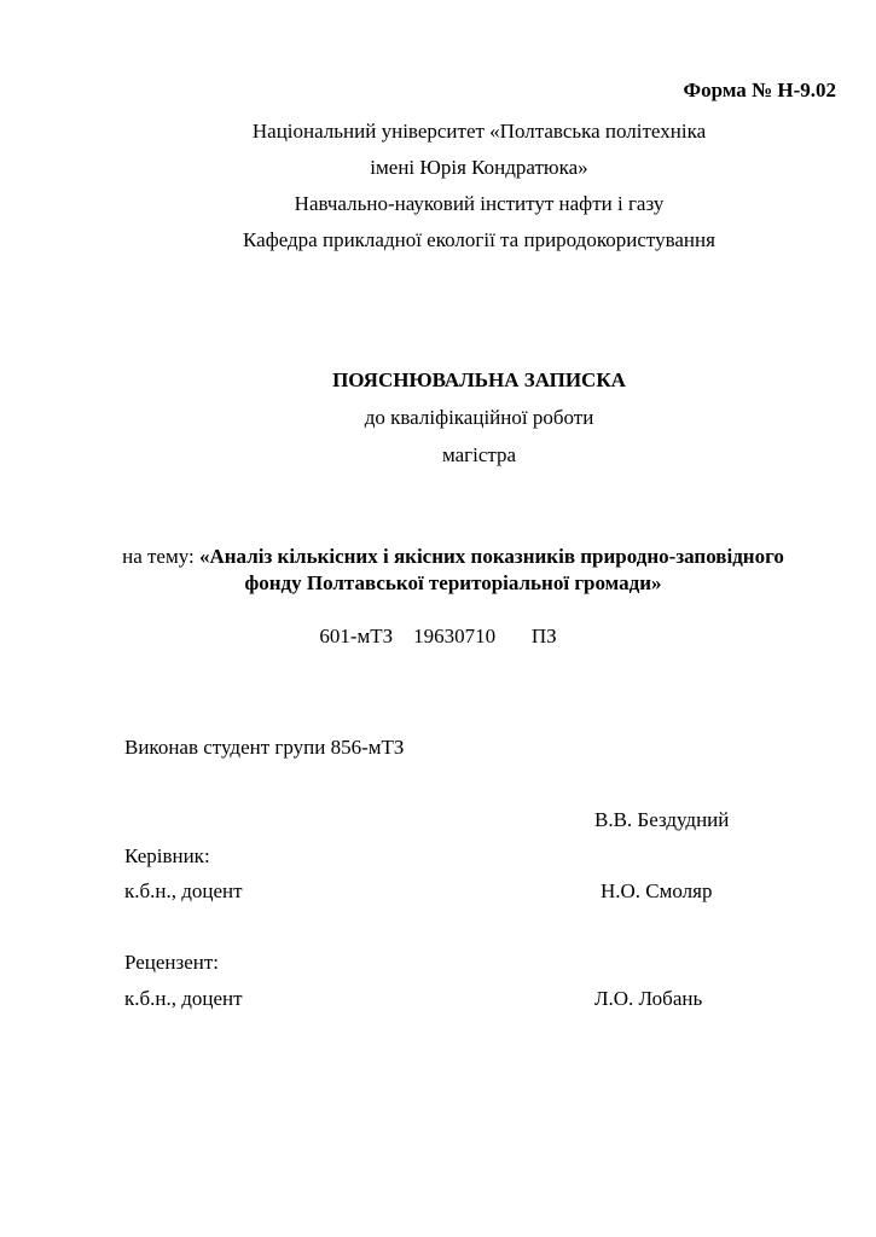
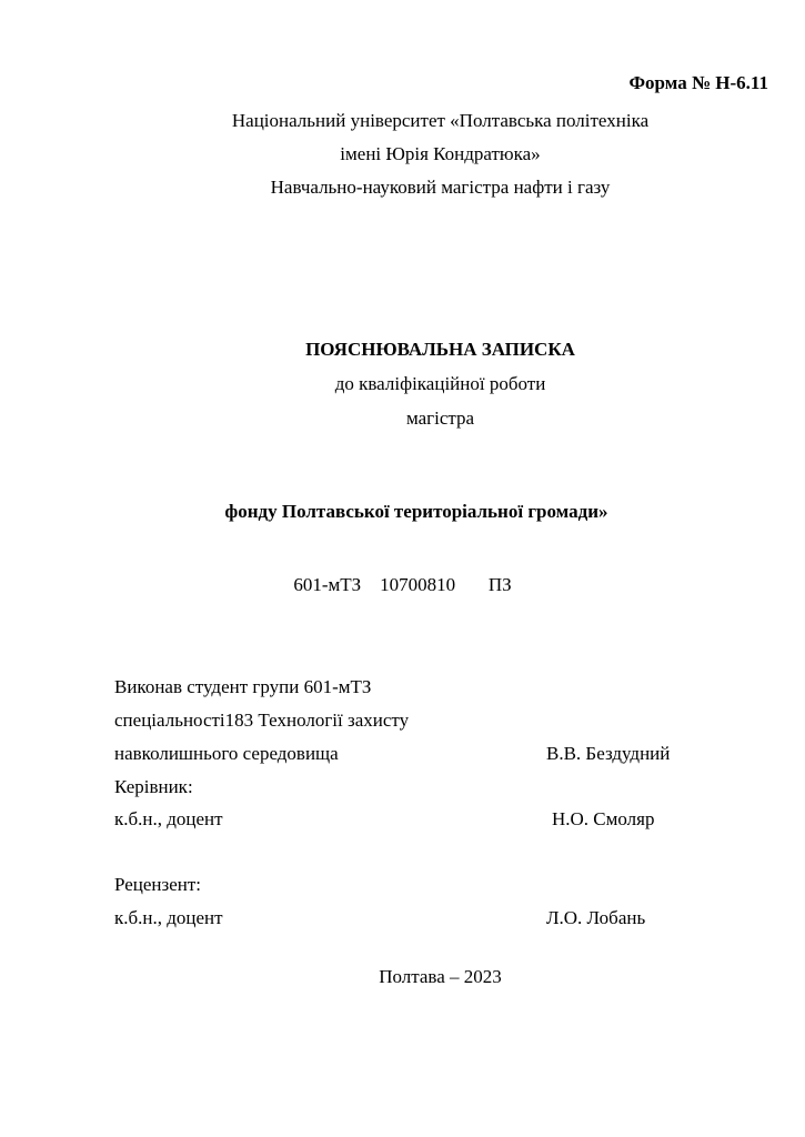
- Форма № Н-9.02
+ Форма № Н-6.11
  Національний університет «Полтавська політехніка
  імені Юрія Кондратюка»
- Навчально-науковий інститут нафти і газу
+ Навчально-науковий магістра нафти і газу
- Кафедра прикладної екології та природокористування
  ПОЯСНЮВАЛЬНА ЗАПИСКА
  до кваліфікаційної роботи
  магістра
- на тему: «Аналіз кількісних і якісних показників природно-заповідного
  фонду Полтавської територіальної громади»
- 601-мТЗ 19630710 ПЗ
+ 601-мТЗ 10700810 ПЗ
- Виконав студент групи 856-мТЗ
+ Виконав студент групи 601-мТЗ
+ спеціальності183 Технології захисту
+ навколишнього середовища
  В.В. Бездудний
  Керівник:
  к.б.н., доцент
  Н.О. Смоляр
  Рецензент:
  к.б.н., доцент
  Л.О. Лобань
+ Полтава – 2023
